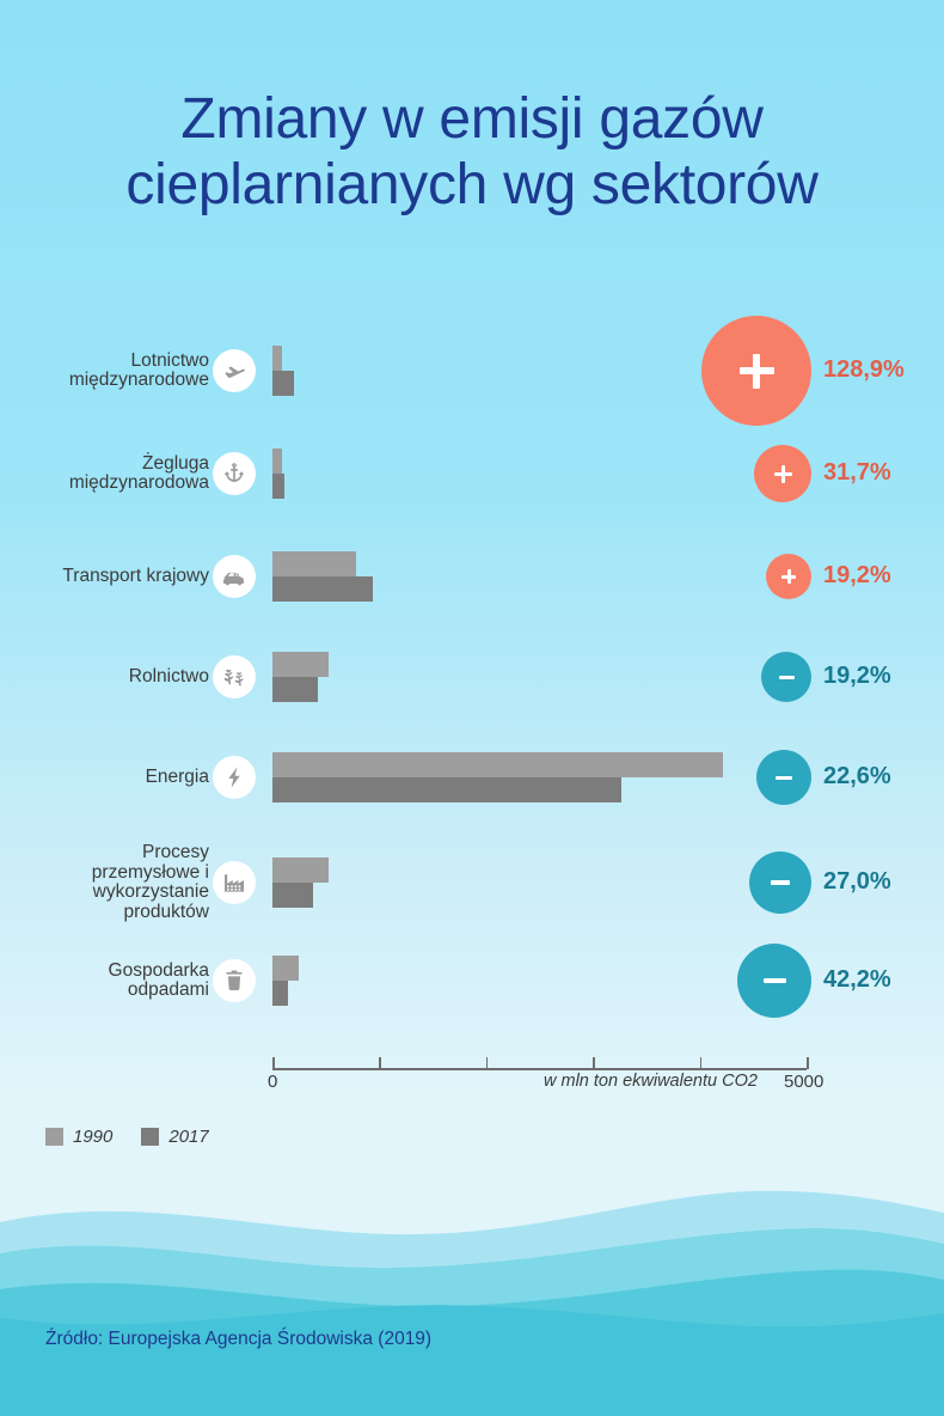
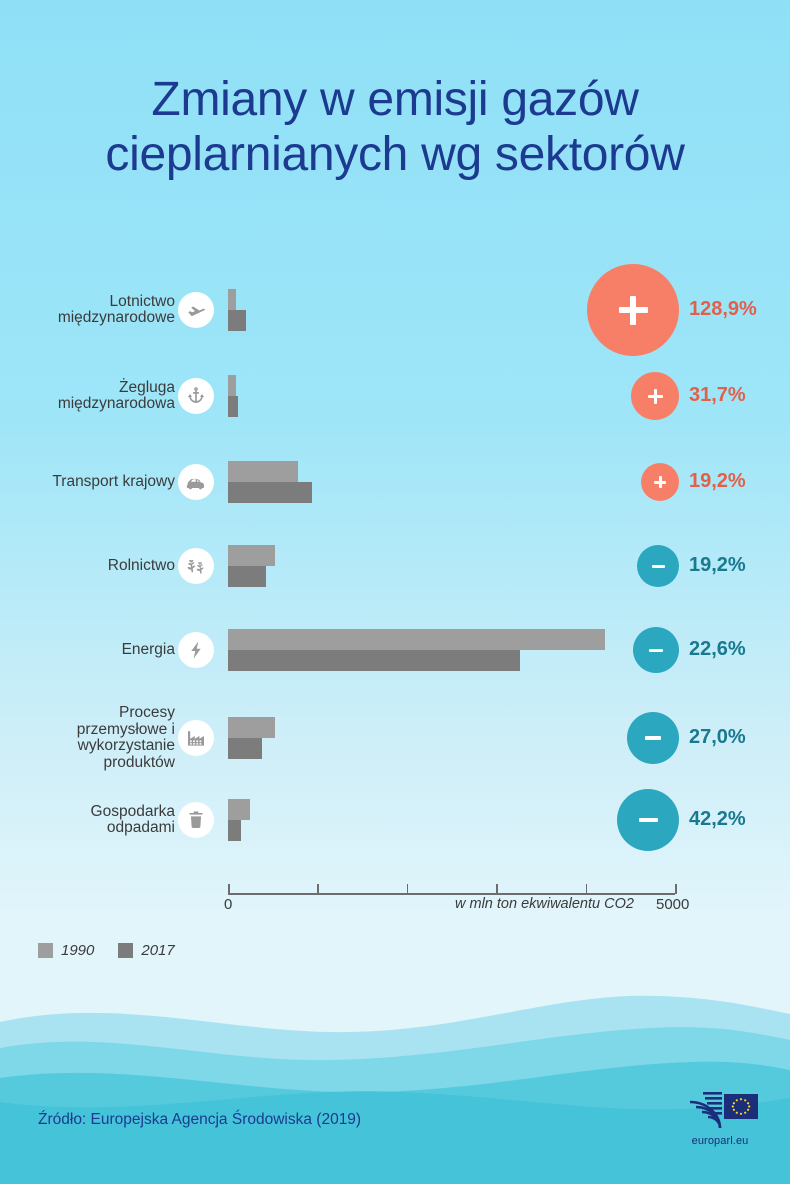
  Zmiany w emisji gazów
  cieplarnianych wg sektorów
  Lotnictwo
  międzynarodowe
  128,9%
  Żegluga
  międzynarodowa
  31,7%
  Transport krajowy
  19,2%
  Rolnictwo
  19,2%
  Energia
  22,6%
  Procesy
  przemysłowe i
  wykorzystanie
  produktów
  27,0%
  Gospodarka
  odpadami
  42,2%
  0
  w mln ton ekwiwalentu CO2
  5000
  1990
  2017
  Źródło: Europejska Agencja Środowiska (2019)
+ europarl.eu
